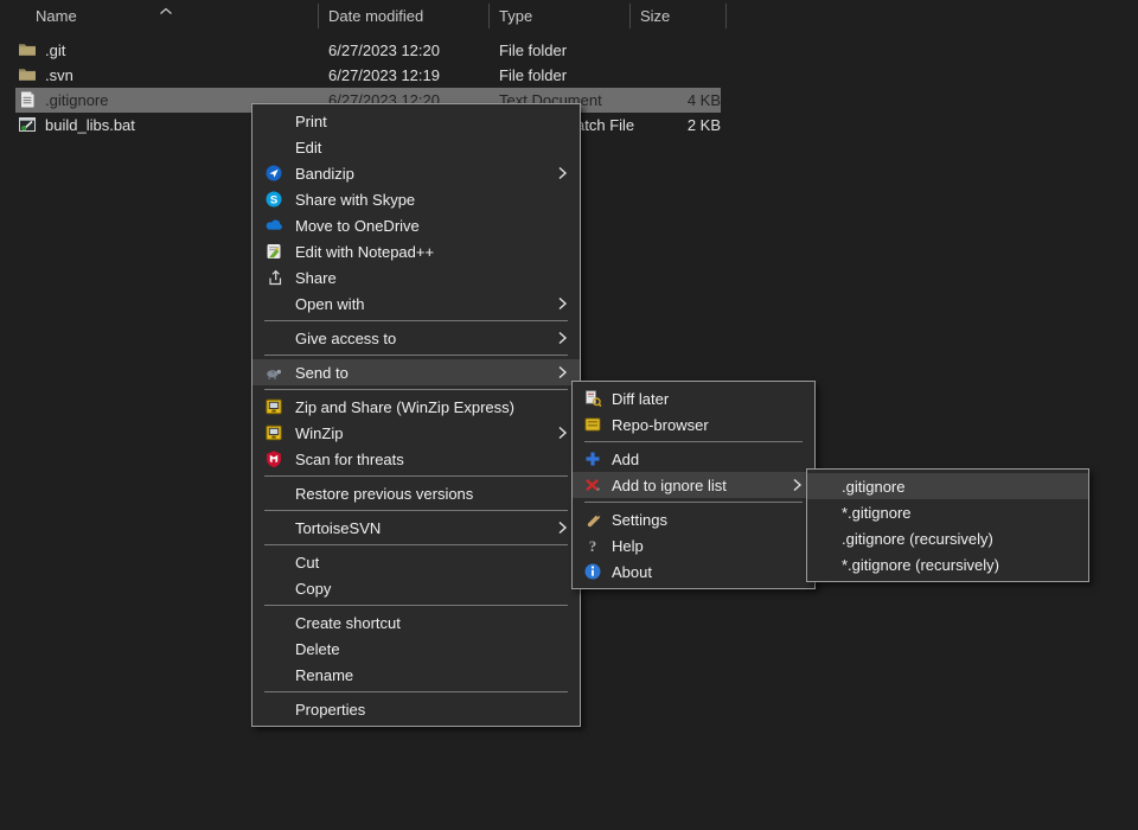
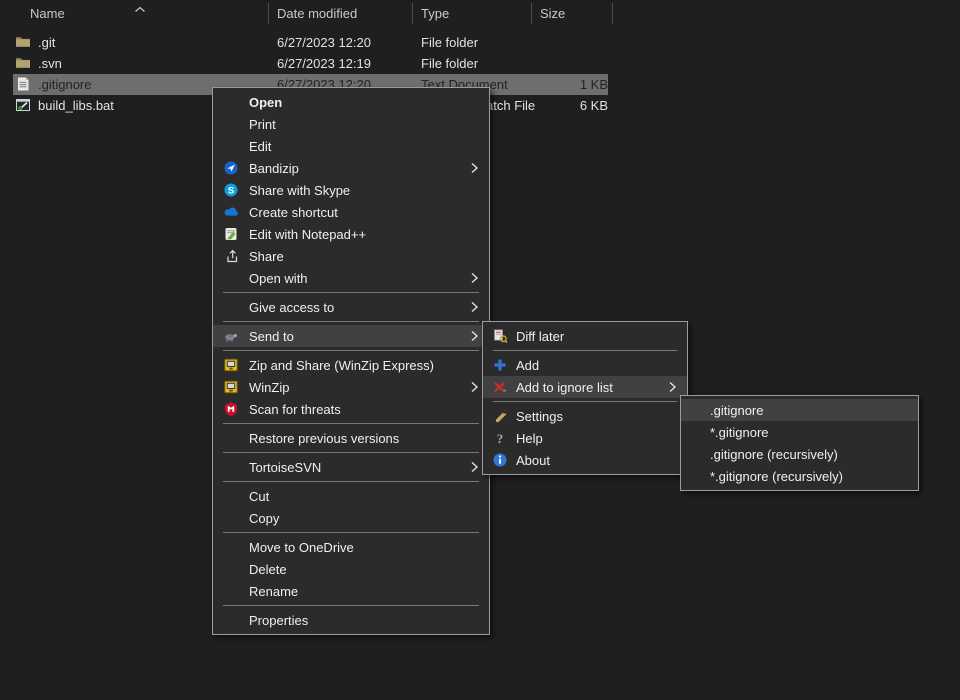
  Name
  Date modified
  Type
  Size
  .git
  6/27/2023 12:20
  File folder
  .svn
  6/27/2023 12:19
  File folder
  .gitignore
  6/27/2023 12:20
  Text Document
- 4 KB
+ 1 KB
  build_libs.bat
- 2 KB
+ 6 KB
+ Open
  Print
  Edit
  Bandizip
  S
  Share with Skype
- Move to OneDrive
+ Create shortcut
  Edit with Notepad++
  Share
  Open with
  Give access to
  Send to
  Zip and Share (WinZip Express)
  WinZip
  Scan for threats
  Restore previous versions
  TortoiseSVN
  Cut
  Copy
- Create shortcut
+ Move to OneDrive
  Delete
  Rename
  Properties
  Diff later
- Repo-browser
  Add
  Add to ignore list
  Settings
  ?
  Help
  About
  .gitignore
  *.gitignore
  .gitignore (recursively)
  *.gitignore (recursively)
